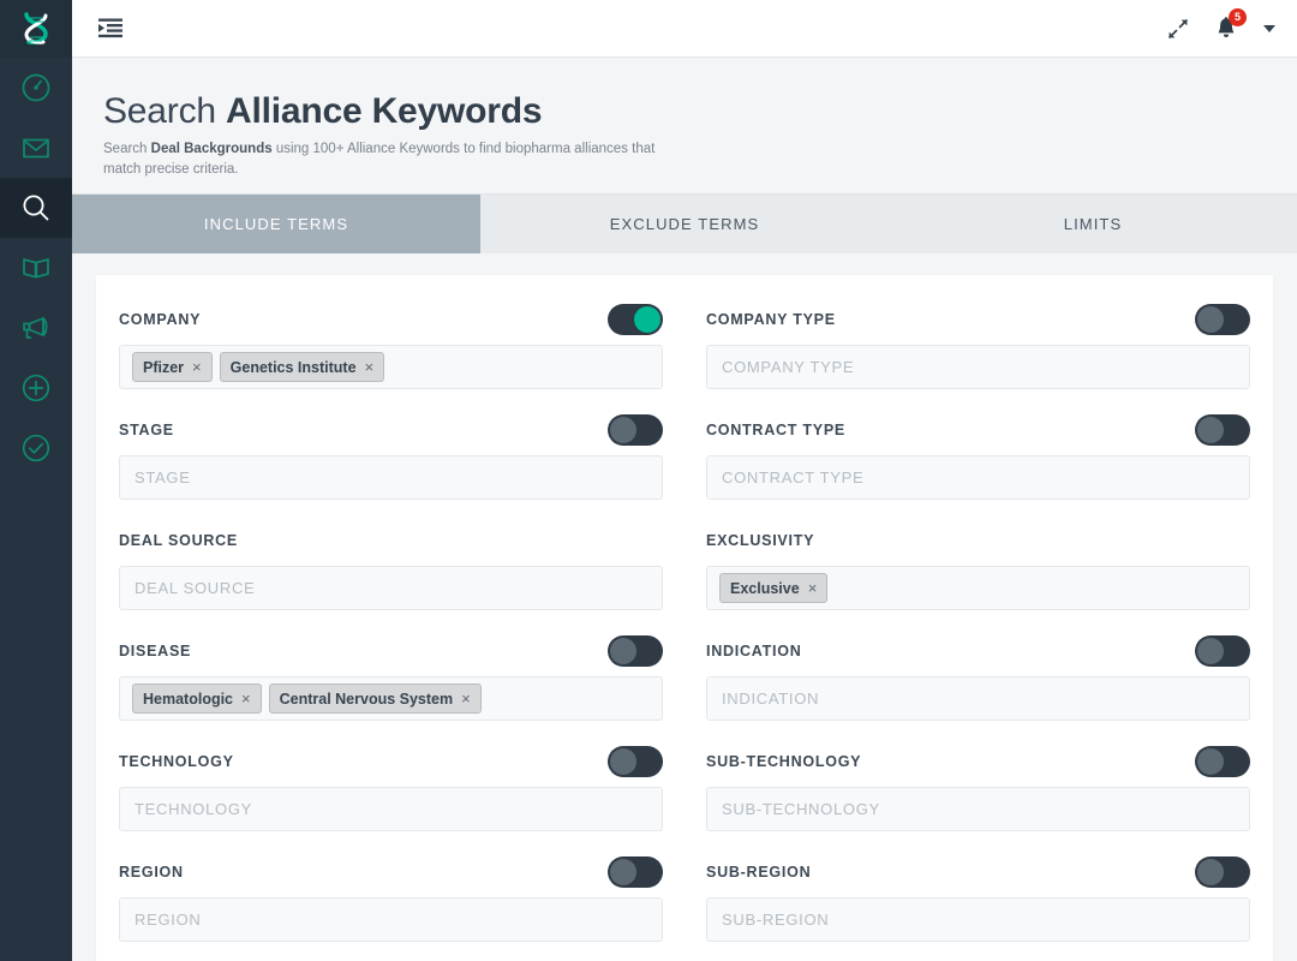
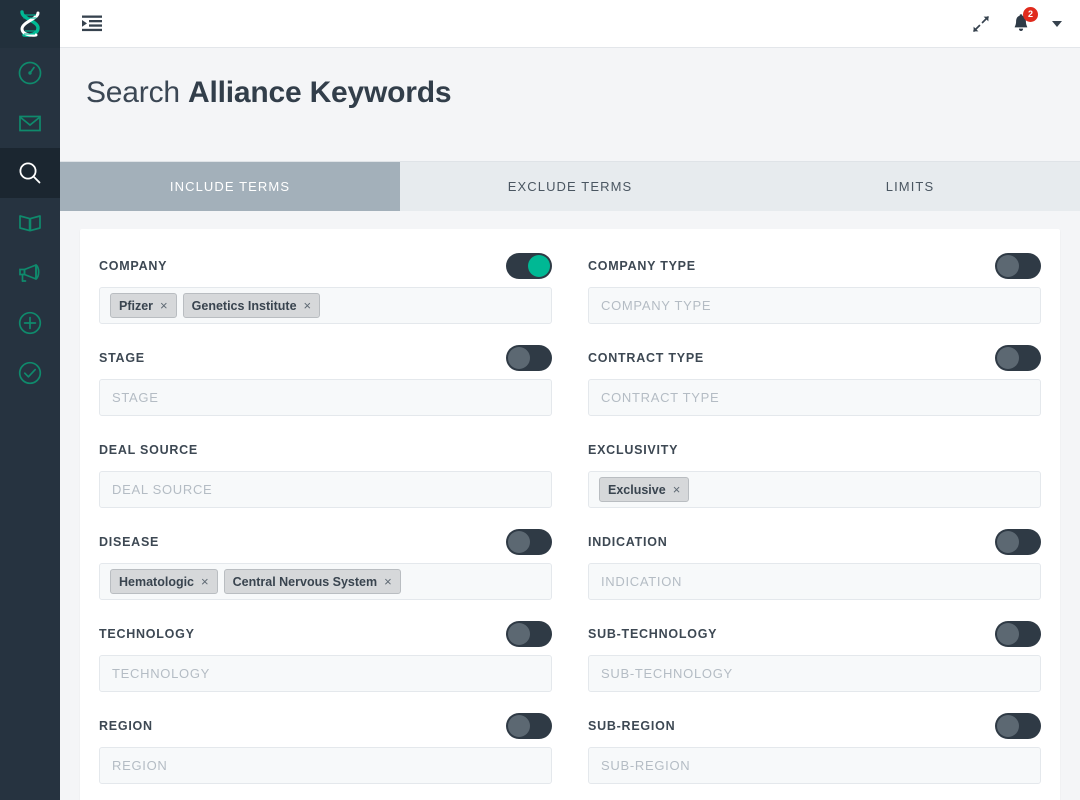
- 5
+ 2
  Search Alliance Keywords
- Search Deal Backgrounds using 100+ Alliance Keywords to find biopharma alliances that match precise criteria.
  INCLUDE TERMS
  EXCLUDE TERMS
  LIMITS
  COMPANY
  Pfizer
  ×
  Genetics Institute
  ×
  COMPANY TYPE
  COMPANY TYPE
  STAGE
  STAGE
  CONTRACT TYPE
  CONTRACT TYPE
  DEAL SOURCE
  DEAL SOURCE
  EXCLUSIVITY
  Exclusive
  ×
  DISEASE
  Hematologic
  ×
  Central Nervous System
  ×
  INDICATION
  INDICATION
  TECHNOLOGY
  TECHNOLOGY
  SUB-TECHNOLOGY
  SUB-TECHNOLOGY
  REGION
  REGION
  SUB-REGION
  SUB-REGION
